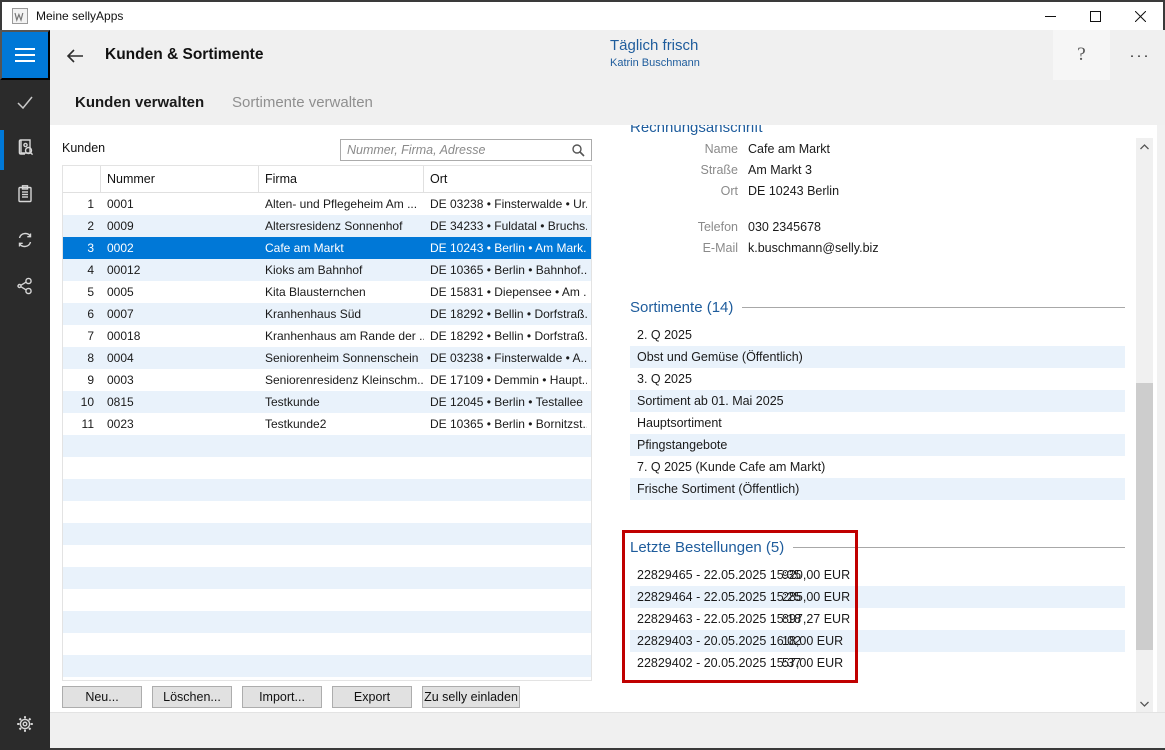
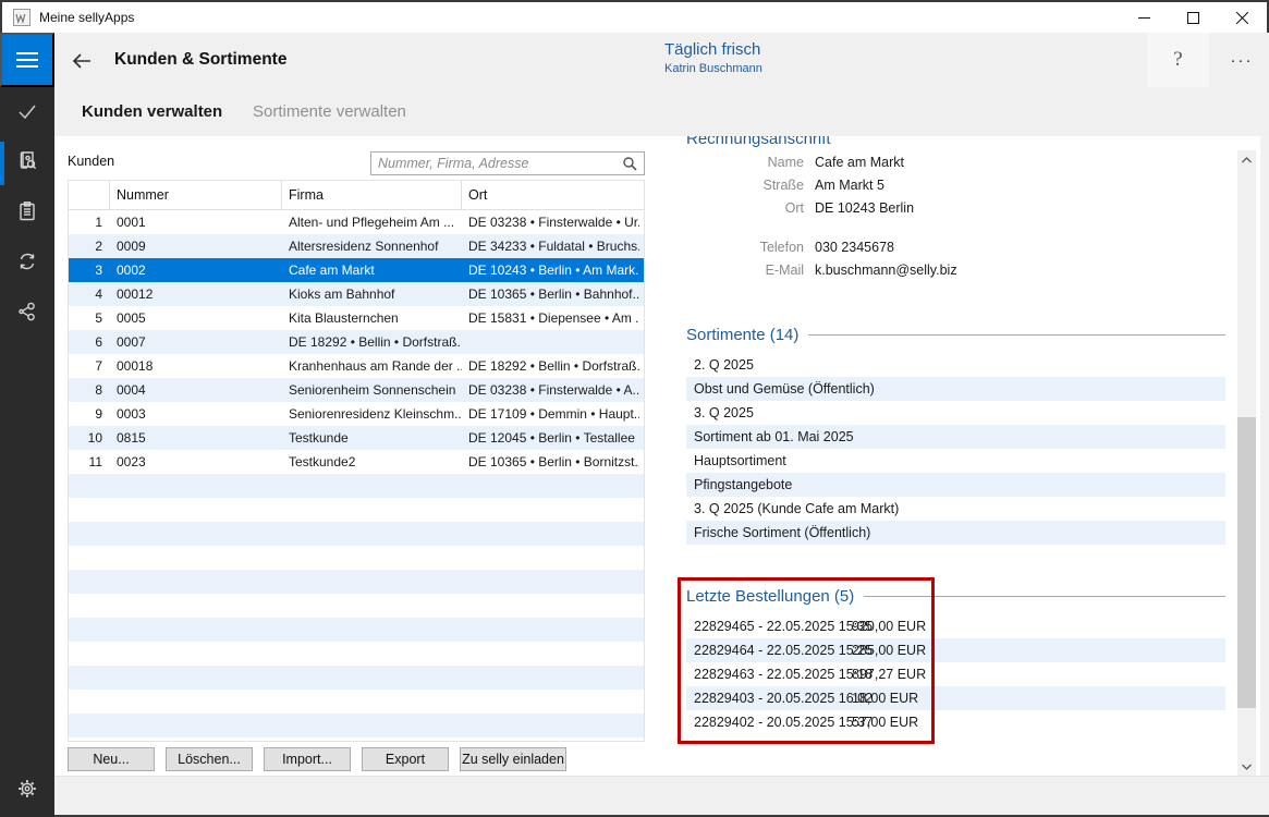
  Meine sellyApps
  Kunden & Sortimente
  Täglich frisch
  Katrin Buschmann
  ?
  ···
  Kunden verwalten
  Sortimente verwalten
  Kunden
  Nummer, Firma, Adresse
  Nummer
  Firma
  Ort
  1
  0001
  Alten- und Pflegeheim Am ...
  DE 03238 • Finsterwalde • Ur.
  2
  0009
  Altersresidenz Sonnenhof
  DE 34233 • Fuldatal • Bruchs.
  3
  0002
  Cafe am Markt
  DE 10243 • Berlin • Am Mark.
  4
  00012
  Kioks am Bahnhof
  DE 10365 • Berlin • Bahnhof..
  5
  0005
  Kita Blausternchen
  DE 15831 • Diepensee • Am .
  6
  0007
- Kranhenhaus Süd
  DE 18292 • Bellin • Dorfstraß.
  7
  00018
  Kranhenhaus am Rande der .
  DE 18292 • Bellin • Dorfstraß.
  8
  0004
  Seniorenheim Sonnenschein
  DE 03238 • Finsterwalde • A..
  9
  0003
  Seniorenresidenz Kleinschm..
  DE 17109 • Demmin • Haupt..
  10
  0815
  Testkunde
  DE 12045 • Berlin • Testallee
  11
  0023
  Testkunde2
  DE 10365 • Berlin • Bornitzst.
  Neu...
  Löschen...
  Import...
  Export
  Zu selly einladen
  Rechnungsanschrift
  Name
  Cafe am Markt
  Straße
- Am Markt 3
+ Am Markt 5
  Ort
  DE 10243 Berlin
  Telefon
  030 2345678
  E-Mail
  k.buschmann@selly.biz
  Sortimente (14)
  2. Q 2025
  Obst und Gemüse (Öffentlich)
  3. Q 2025
  Sortiment ab 01. Mai 2025
  Hauptsortiment
  Pfingstangebote
- 7. Q 2025 (Kunde Cafe am Markt)
+ 3. Q 2025 (Kunde Cafe am Markt)
  Frische Sortiment (Öffentlich)
  Letzte Bestellungen (5)
  22829465 - 22.05.2025 15920,00 EUR
  22829464 - 22.05.2025 15285,00 EUR
  22829463 - 22.05.2025 15897,27 EUR
  22829403 - 20.05.2025 1618,00 EUR
  22829402 - 20.05.2025 1557,00 EUR
